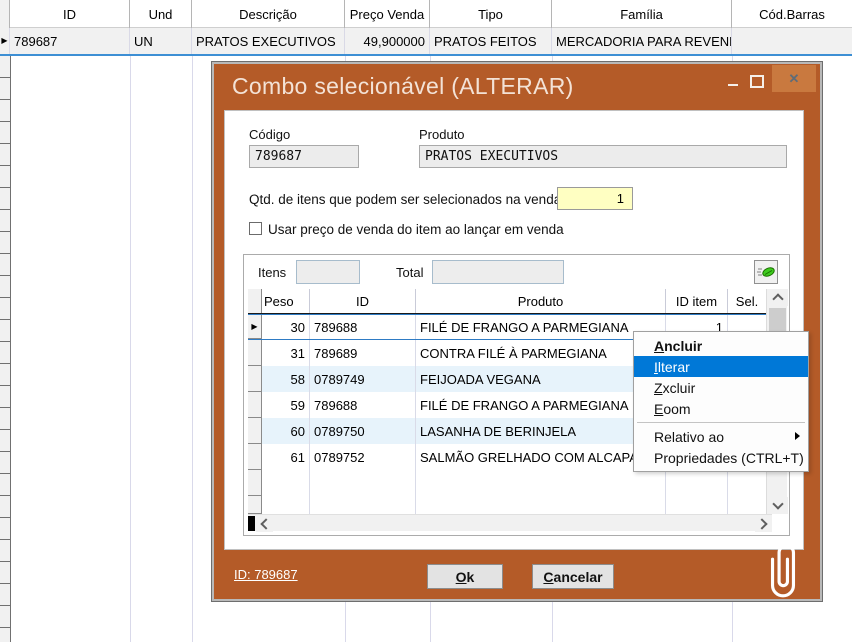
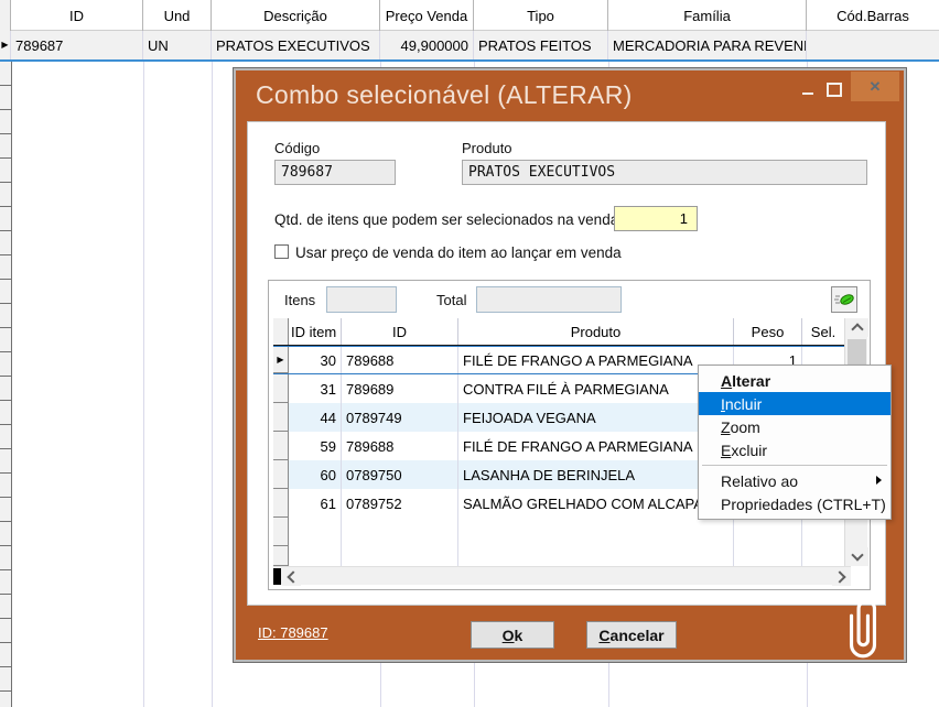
  ID
  Und
  Descrição
  Preço Venda
  Tipo
  Família
  Cód.Barras
  ▶
  789687
  UN
  PRATOS EXECUTIVOS
  49,900000
  PRATOS FEITOS
  MERCADORIA PARA REVEN
  Combo selecionável (ALTERAR)
  ✕
  Código
  789687
  Produto
  PRATOS EXECUTIVOS
  Qtd. de itens que podem ser selecionados na vend
  1
  Usar preço de venda do item ao lançar em venda
  Itens
  Total
- Peso
+ ID item
  ID
  Produto
- ID item
+ Peso
  Sel.
  ▶
  30
  789688
  FILÉ DE FRANGO A PARMEGIANA
  1
  31
  789689
  CONTRA FILÉ À PARMEGIANA
- 58
+ 44
  0789749
  FEIJOADA VEGANA
  59
  789688
  FILÉ DE FRANGO A PARMEGIANA
  60
  0789750
  LASANHA DE BERINJELA
  61
  0789752
  SALMÃO GRELHADO COM ALCAP
  ID: 789687
  O
  k
  C
  ancelar
  A
- ncluir
+ lterar
  I
- lterar
+ ncluir
  Z
- xcluir
+ oom
  E
- oom
+ xcluir
  Relativo ao
  Propriedades (CTRL+T)
